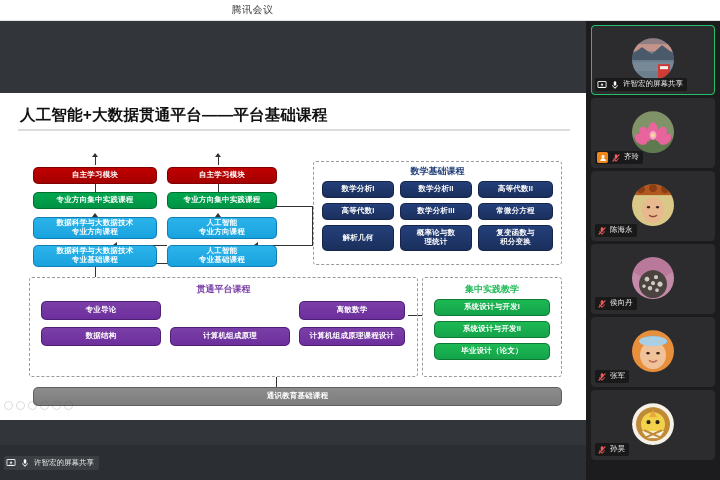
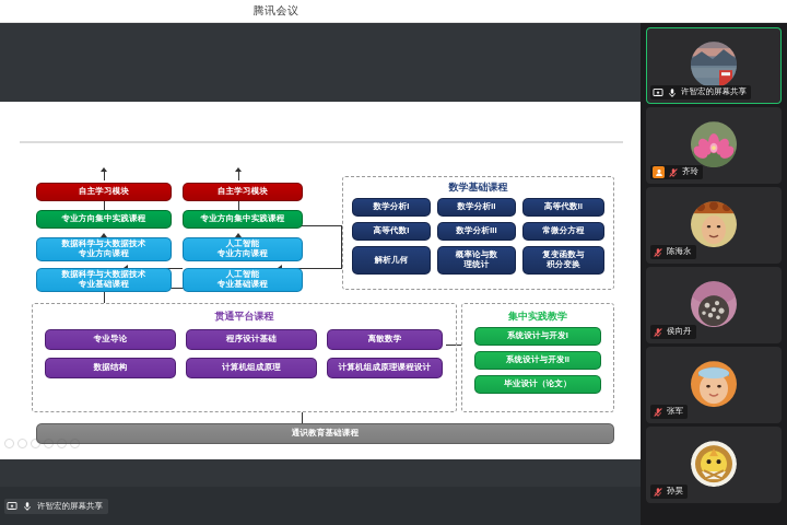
  腾讯会议
- 人工智能+大数据贯通平台——平台基础课程
  自主学习模块
  专业方向集中实践课程
  数据科学与大数据技术
  专业方向课程
  数据科学与大数据技术
  专业基础课程
  自主学习模块
  专业方向集中实践课程
  人工智能
  专业方向课程
  人工智能
  专业基础课程
  数学基础课程
  数学分析I
  数学分析II
  高等代数II
  高等代数I
  数学分析III
  常微分方程
  解析几何
  概率论与数
  理统计
  复变函数与
  积分变换
  贯通平台课程
  专业导论
+ 程序设计基础
  离散数学
  数据结构
  计算机组成原理
  计算机组成原理课程设计
  集中实践教学
  系统设计与开发I
  系统设计与开发II
  毕业设计（论文）
  通识教育基础课程
  许智宏的屏幕共享
  许智宏的屏幕共享
  齐玲
  陈海永
  侯向丹
  张军
  孙昊
